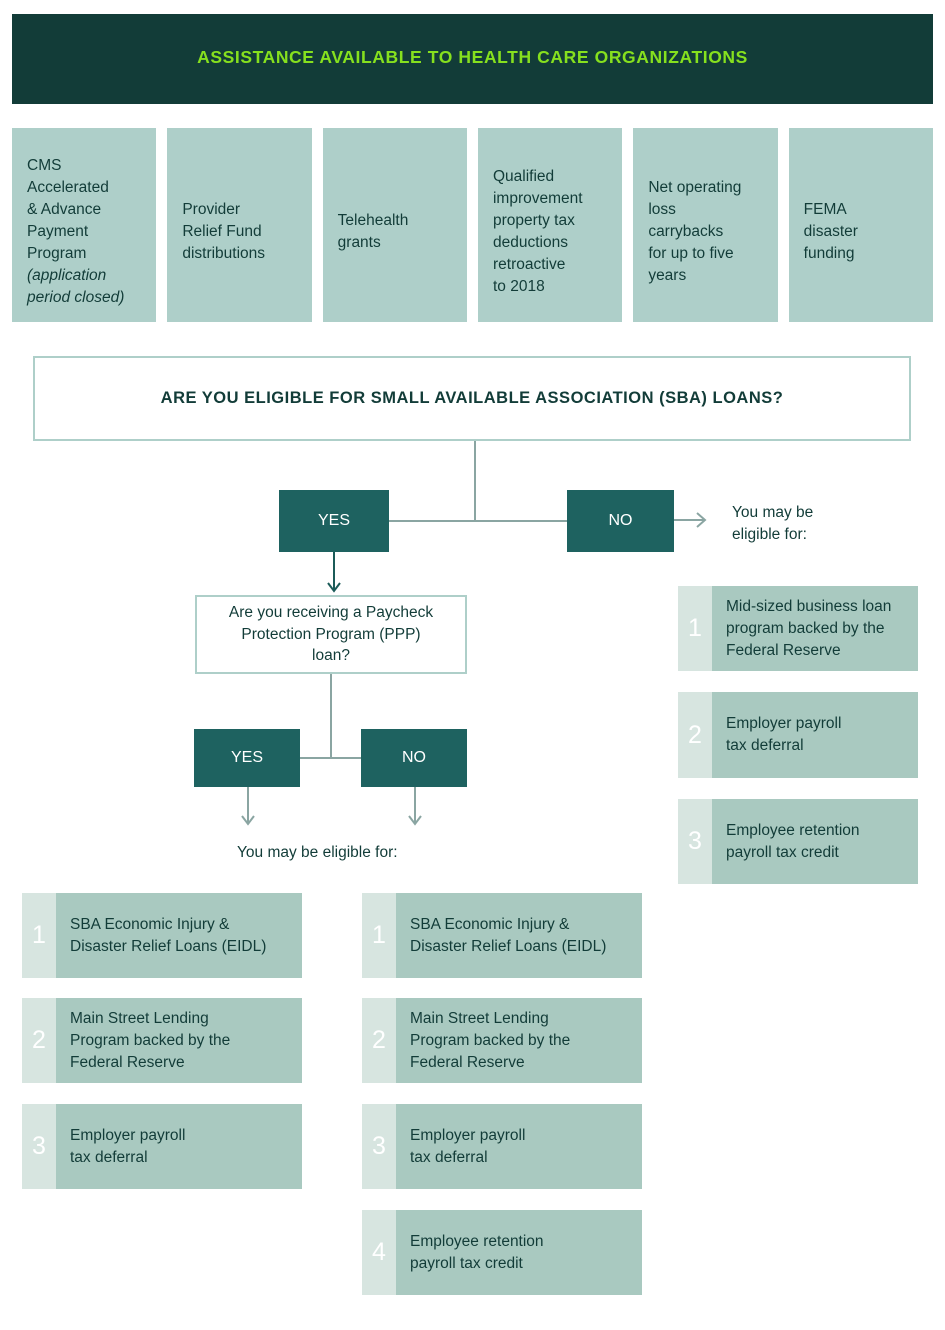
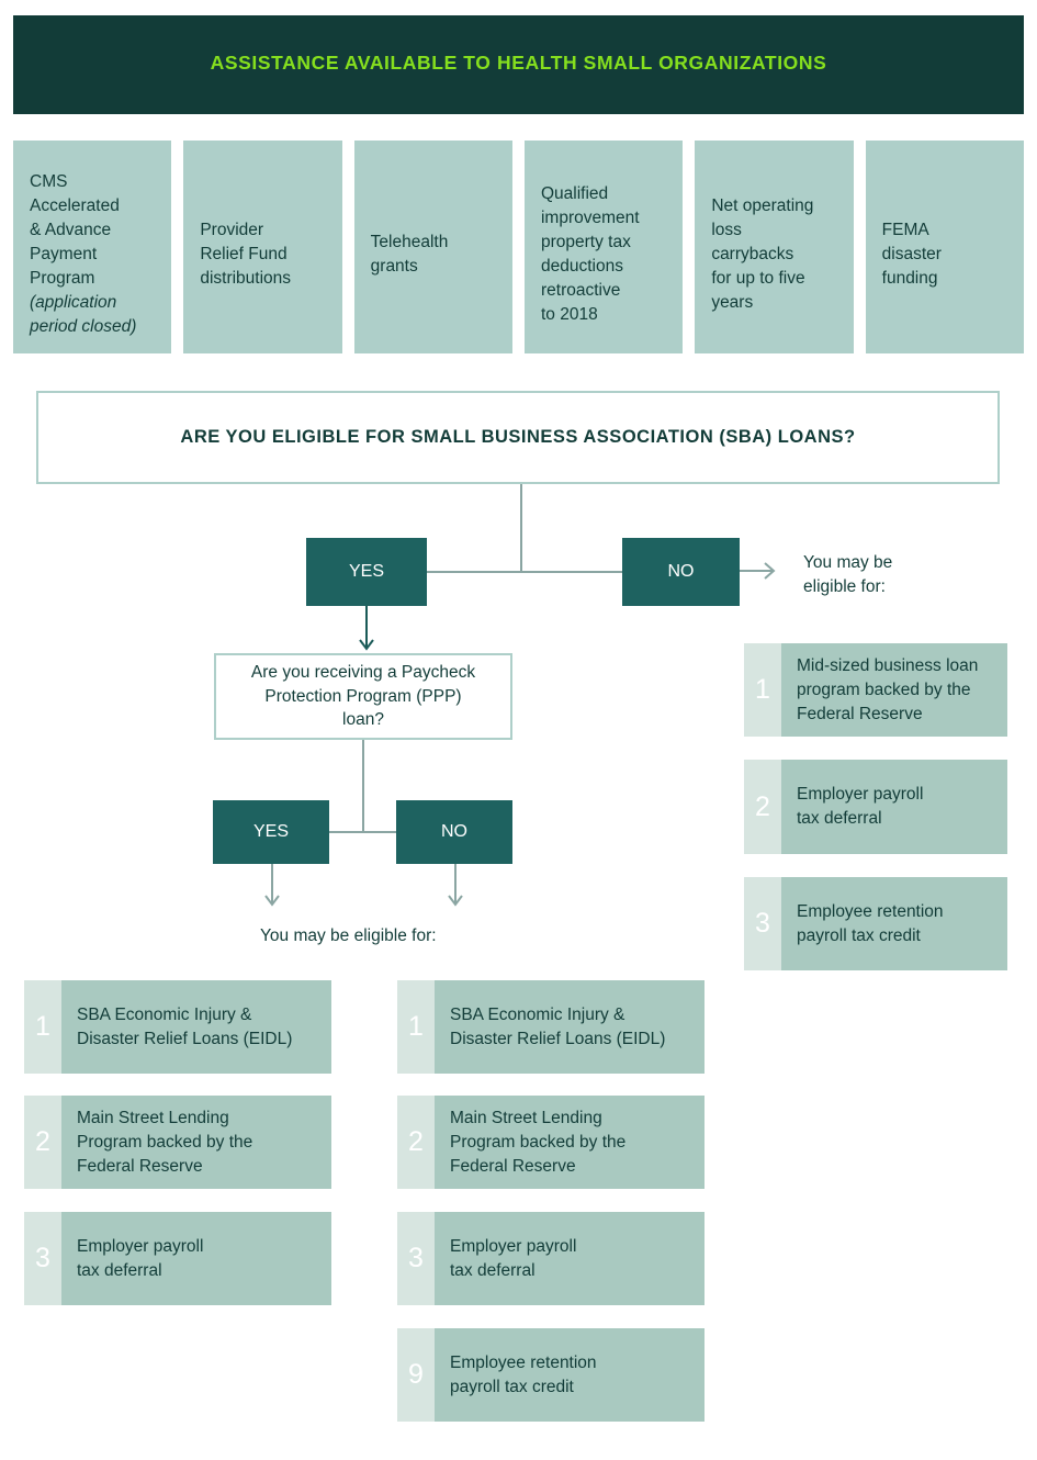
- ASSISTANCE AVAILABLE TO HEALTH CARE ORGANIZATIONS
+ ASSISTANCE AVAILABLE TO HEALTH SMALL ORGANIZATIONS
  CMS
  Accelerated
  & Advance
  Payment
  Program
  (application
  period closed)
  Provider
  Relief Fund
  distributions
  Telehealth
  grants
  Qualified
  improvement
  property tax
  deductions
  retroactive
  to 2018
  Net operating
  loss
  carrybacks
  for up to five
  years
  FEMA
  disaster
  funding
- ARE YOU ELIGIBLE FOR SMALL AVAILABLE ASSOCIATION (SBA) LOANS?
+ ARE YOU ELIGIBLE FOR SMALL BUSINESS ASSOCIATION (SBA) LOANS?
  YES
  NO
  Are you receiving a Paycheck
  Protection Program (PPP)
  loan?
  YES
  NO
  You may be
  eligible for:
  You may be eligible for:
  1
  Mid-sized business loan
  program backed by the
  Federal Reserve
  2
  Employer payroll
  tax deferral
  3
  Employee retention
  payroll tax credit
  1
  SBA Economic Injury &
  Disaster Relief Loans (EIDL)
  2
  Main Street Lending
  Program backed by the
  Federal Reserve
  3
  Employer payroll
  tax deferral
  1
  SBA Economic Injury &
  Disaster Relief Loans (EIDL)
  2
  Main Street Lending
  Program backed by the
  Federal Reserve
  3
  Employer payroll
  tax deferral
- 4
+ 9
  Employee retention
  payroll tax credit
